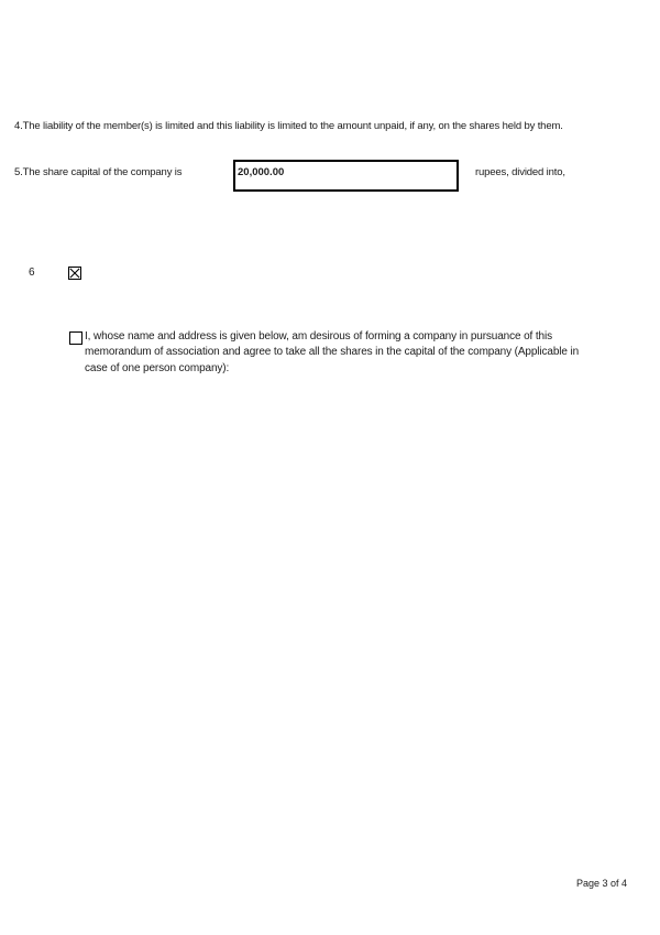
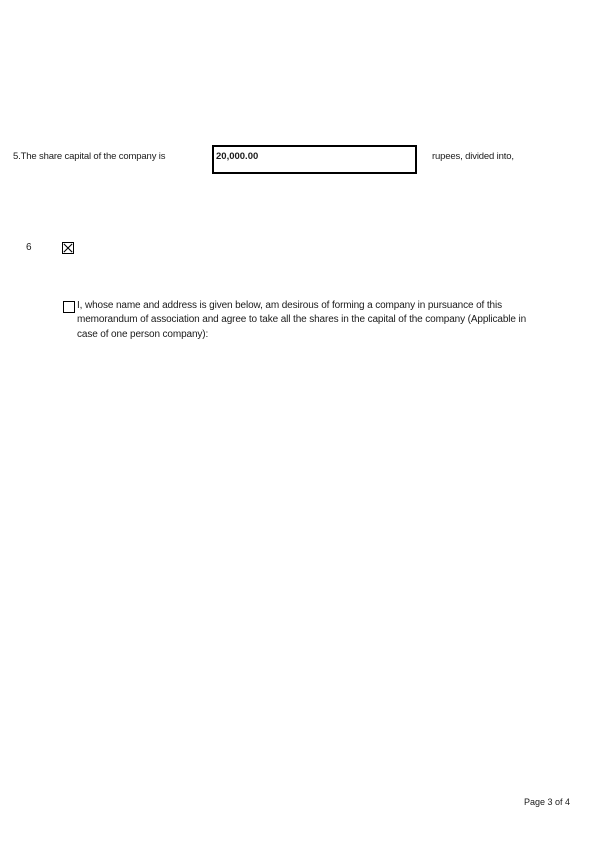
- 4.The liability of the member(s) is limited and this liability is limited to the amount unpaid, if any, on the shares held by them.
  5.The share capital of the company is
  20,000.00
  rupees, divided into,
  6
  I, whose name and address is given below, am desirous of forming a company in pursuance of this memorandum of association and agree to take all the shares in the capital of the company (Applicable in case of one person company):
  Page 3 of 4
